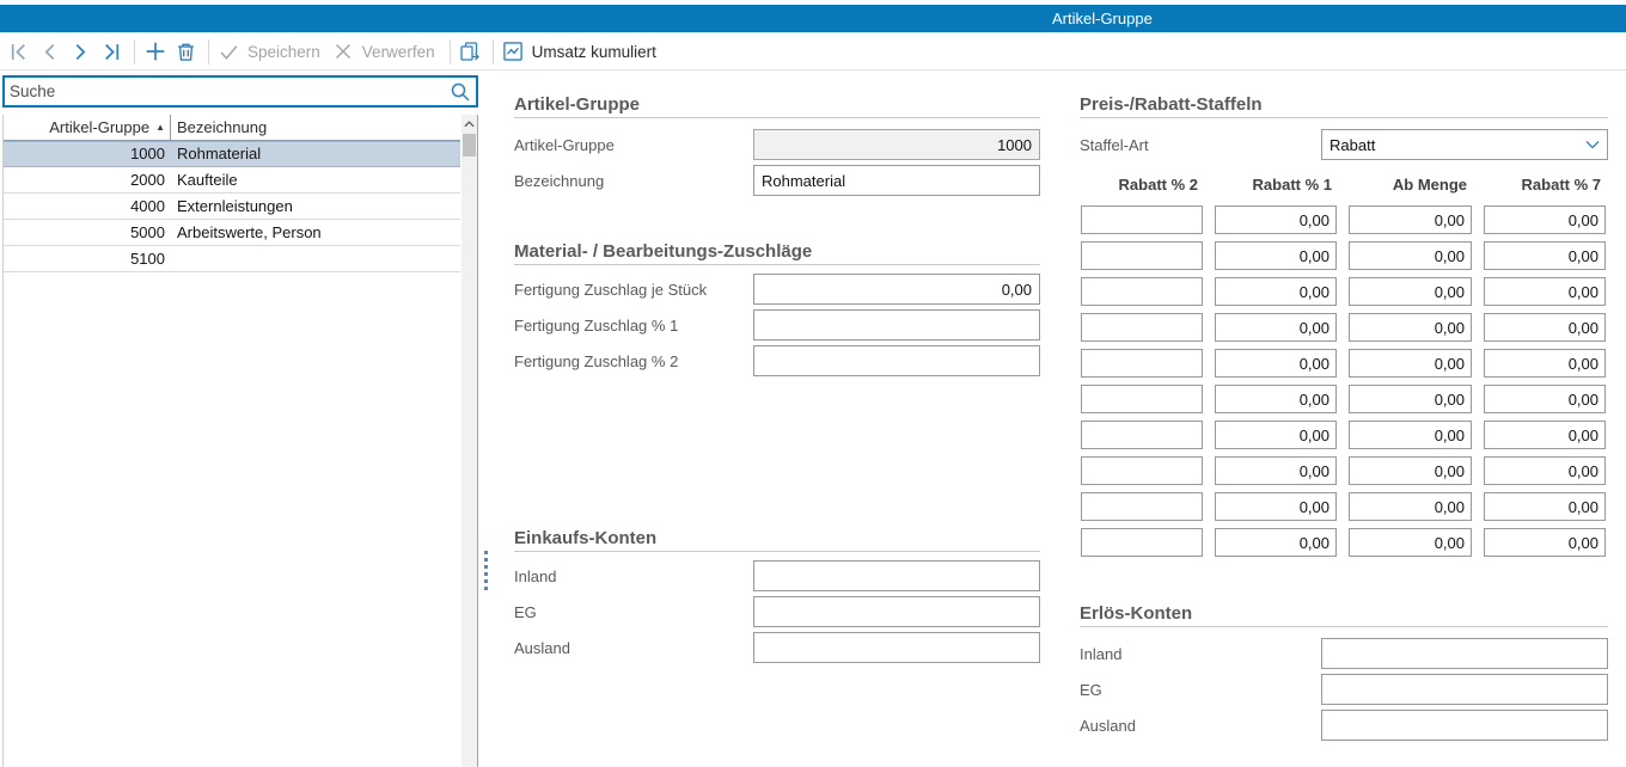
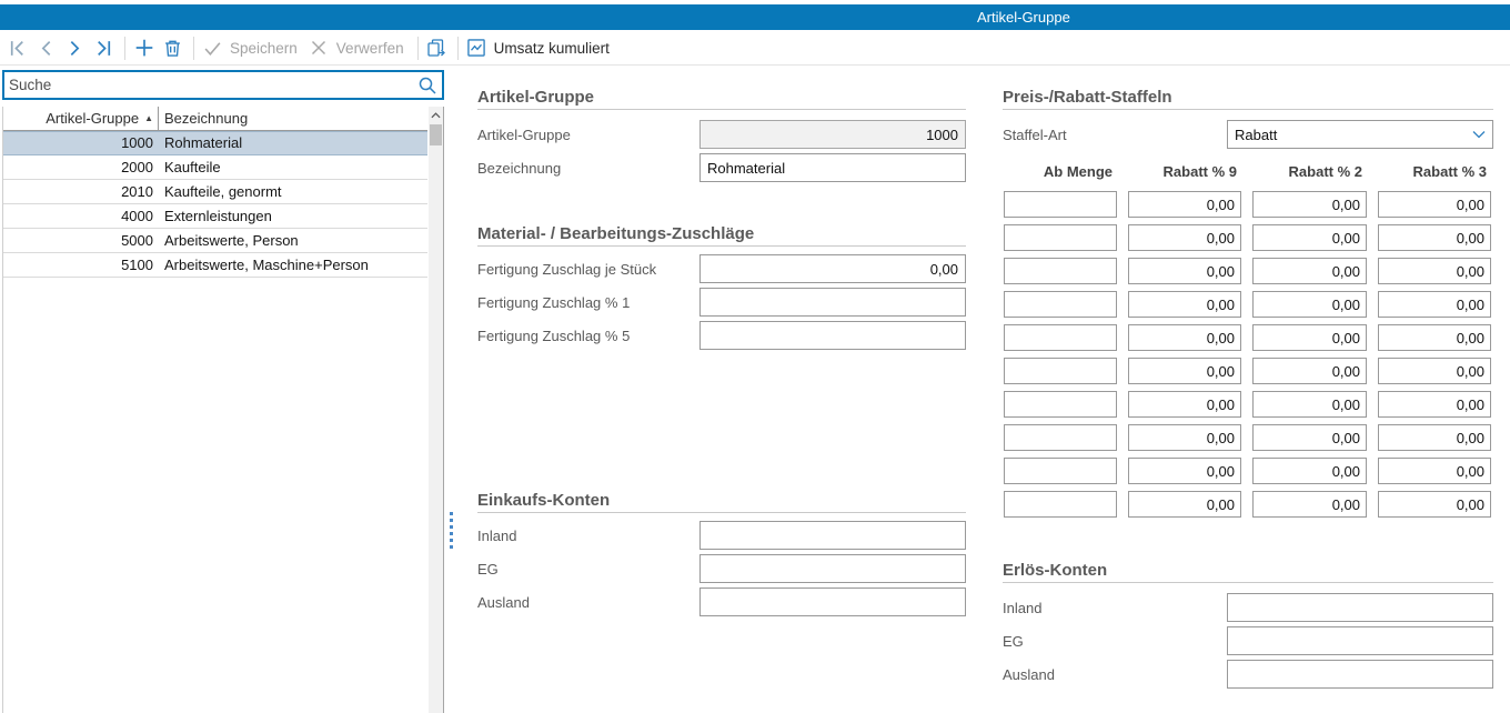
  Artikel-Gruppe
  Speichern
  Verwerfen
  Umsatz kumuliert
  Suche
  Artikel-Gruppe
  ▲
  Bezeichnung
  1000
  Rohmaterial
  2000
  Kaufteile
+ 2010
+ Kaufteile, genormt
  4000
  Externleistungen
  5000
  Arbeitswerte, Person
  5100
+ Arbeitswerte, Maschine+Person
  Artikel-Gruppe
  Artikel-Gruppe
  1000
  Bezeichnung
  Rohmaterial
  Material- / Bearbeitungs-Zuschläge
  Fertigung Zuschlag je Stück
  0,00
  Fertigung Zuschlag % 1
- Fertigung Zuschlag % 2
+ Fertigung Zuschlag % 5
  Einkaufs-Konten
  Inland
  EG
  Ausland
  Preis-/Rabatt-Staffeln
  Staffel-Art
  Rabatt
- Rabatt % 2
+ Ab Menge
- Rabatt % 1
+ Rabatt % 9
- Ab Menge
+ Rabatt % 2
- Rabatt % 7
+ Rabatt % 3
  0,00
  0,00
  0,00
  0,00
  0,00
  0,00
  0,00
  0,00
  0,00
  0,00
  0,00
  0,00
  0,00
  0,00
  0,00
  0,00
  0,00
  0,00
  0,00
  0,00
  0,00
  0,00
  0,00
  0,00
  0,00
  0,00
  0,00
  0,00
  0,00
  0,00
  Erlös-Konten
  Inland
  EG
  Ausland
